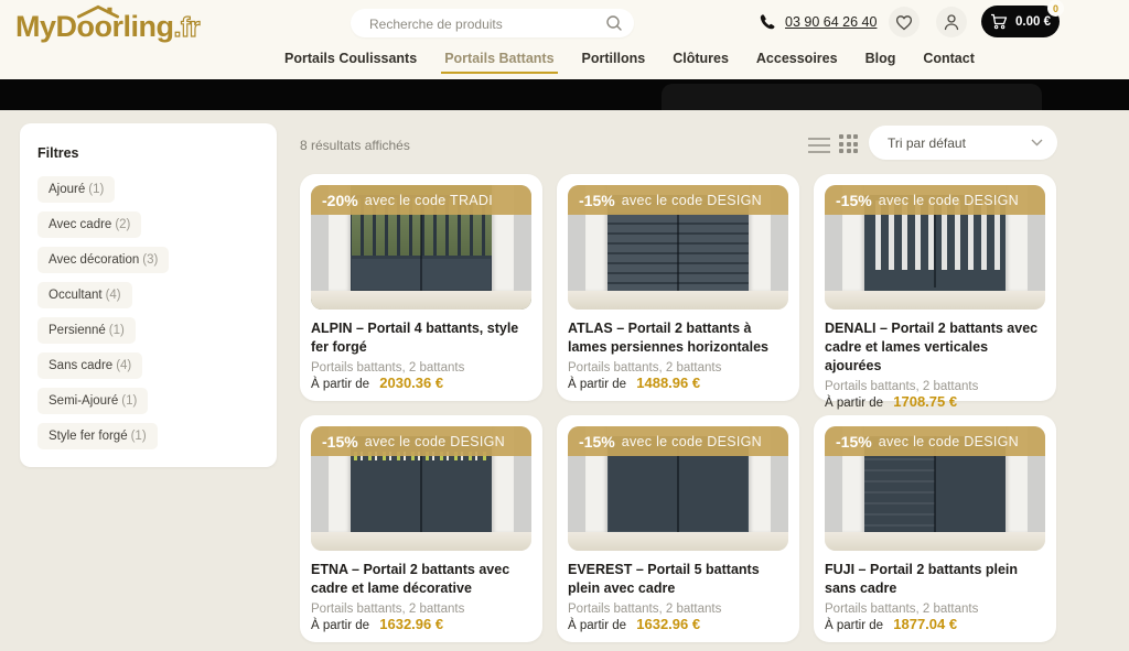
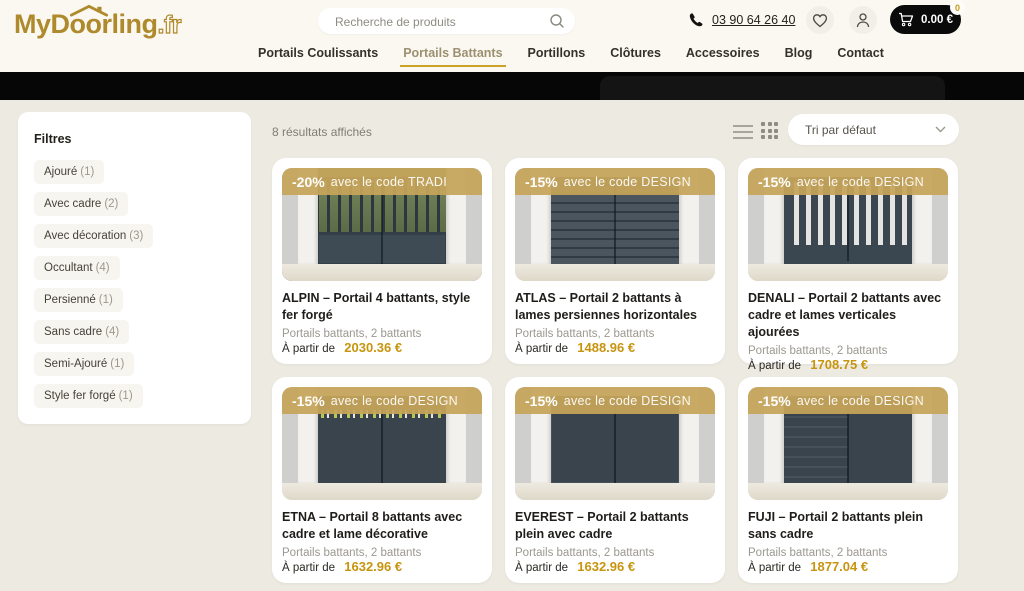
  MyDoorling.fr
  Recherche de produits
  03 90 64 26 40
  0.00 €
  0
  Portails Coulissants
  Portails Battants
  Portillons
  Clôtures
  Accessoires
  Blog
  Contact
  Filtres
  Ajouré (1)
  Avec cadre (2)
  Avec décoration (3)
  Occultant (4)
  Persienné (1)
  Sans cadre (4)
  Semi-Ajouré (1)
  Style fer forgé (1)
  8 résultats affichés
  Tri par défaut
  -20%
  avec le code TRADI
  ALPIN – Portail 4 battants, style fer forgé
  Portails battants, 2 battants
  À partir de 2030.36 €
  -15%
  avec le code DESIGN
  ATLAS – Portail 2 battants à lames persiennes horizontales
  Portails battants, 2 battants
  À partir de 1488.96 €
  -15%
  avec le code DESIGN
  DENALI – Portail 2 battants avec cadre et lames verticales ajourées
  Portails battants, 2 battants
  À partir de 1708.75 €
  -15%
  avec le code DESIGN
- ETNA – Portail 2 battants avec cadre et lame décorative
+ ETNA – Portail 8 battants avec cadre et lame décorative
  Portails battants, 2 battants
  À partir de 1632.96 €
  -15%
  avec le code DESIGN
- EVEREST – Portail 5 battants plein avec cadre
+ EVEREST – Portail 2 battants plein avec cadre
  Portails battants, 2 battants
  À partir de 1632.96 €
  -15%
  avec le code DESIGN
  FUJI – Portail 2 battants plein sans cadre
  Portails battants, 2 battants
  À partir de 1877.04 €
